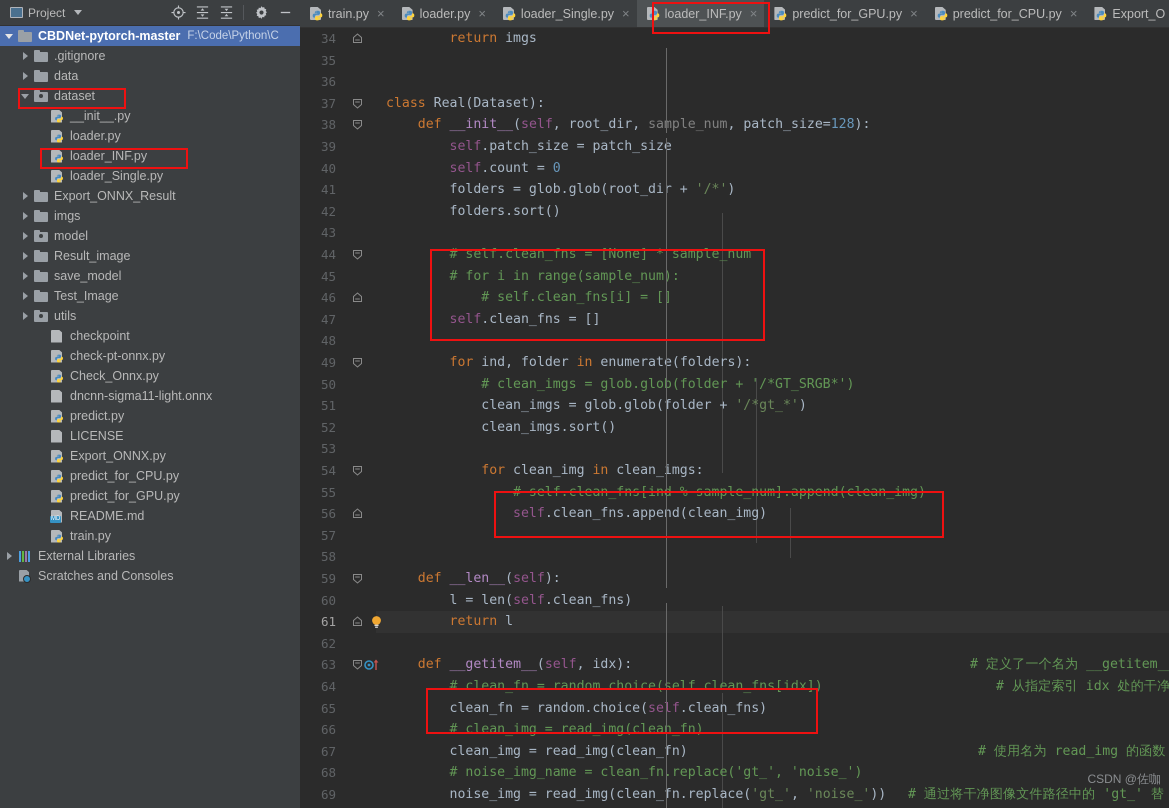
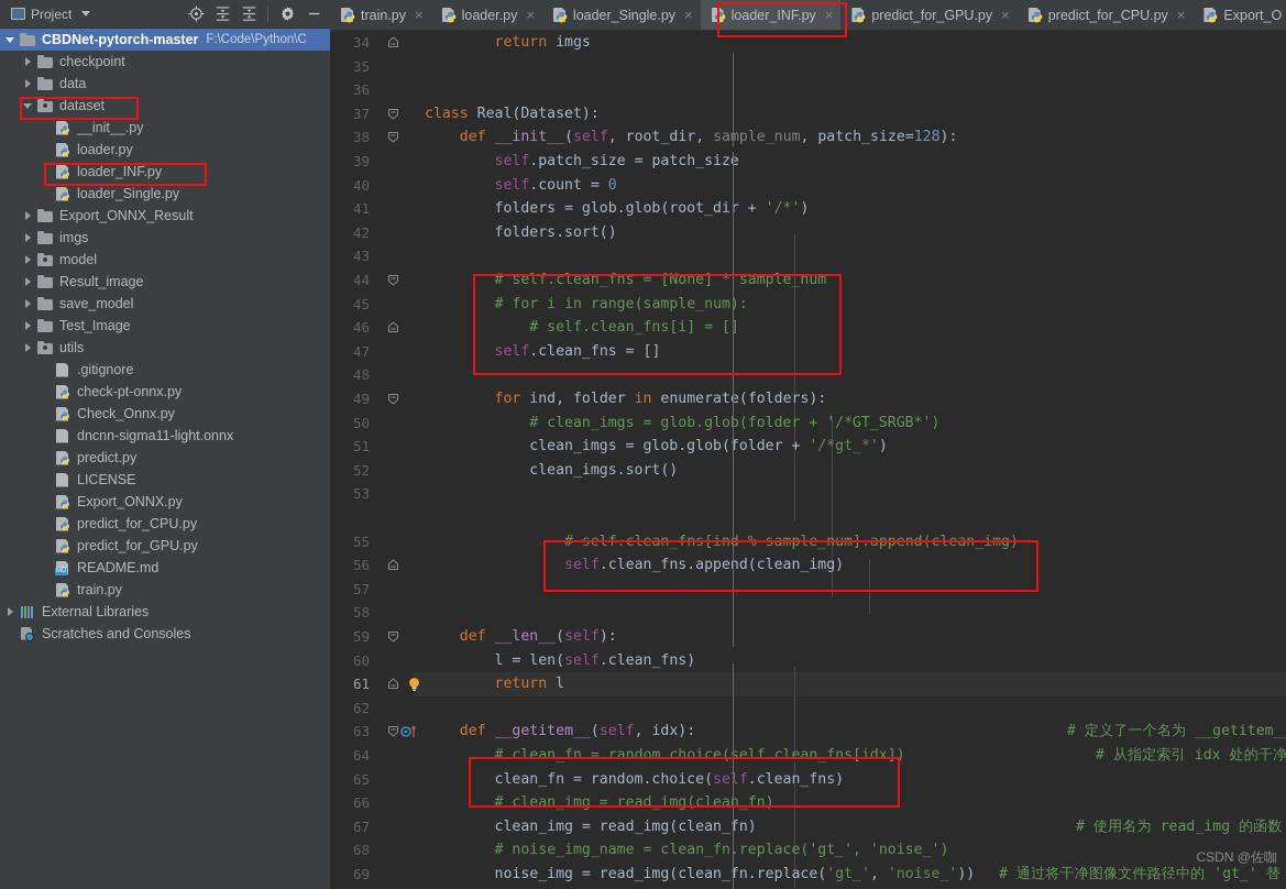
  Project
  CBDNet-pytorch-master
  F:\Code\Python\C
- .gitignore
+ checkpoint
  data
  dataset
  __init__.py
  loader.py
  loader_INF.py
  loader_Single.py
  Export_ONNX_Result
  imgs
  model
  Result_image
  save_model
  Test_Image
  utils
- checkpoint
+ .gitignore
  check-pt-onnx.py
  Check_Onnx.py
  dncnn-sigma11-light.onnx
  predict.py
  LICENSE
  Export_ONNX.py
  predict_for_CPU.py
  predict_for_GPU.py
  README.md
  train.py
  External Libraries
  Scratches and Consoles
  train.py
  ×
  loader.py
  ×
  loader_Single.py
  ×
  loader_INF.py
  ×
  predict_for_GPU.py
  ×
  predict_for_CPU.py
  ×
  Export_O
  34
  return imgs
  35
  36
  37
  class Real(Dataset):
  38
  def __init__(self, root_dir, sample_num, patch_size=128):
  39
  self.patch_size = patch_size
  40
  self.count = 0
  41
  folders = glob.glob(root_dir + '/*')
  42
  folders.sort()
  43
  44
  # self.clean_fns = [None] * sample_num
  45
  # for i in range(sample_num):
  46
  # self.clean_fns[i] = []
  47
  self.clean_fns = []
  48
  49
  for ind, folder in enumerate(folders):
  50
  # clean_imgs = glob.glob(folder + '/*GT_SRGB*')
  51
  clean_imgs = glob.glob(folder + '/*gt_*')
  52
  clean_imgs.sort()
  53
- 54
- for clean_img in clean_imgs:
  55
  # self.clean_fns[ind % sample_num].append(clean_img)
  56
  self.clean_fns.append(clean_img)
  57
  58
  59
  def __len__(self):
  60
  l = len(self.clean_fns)
  61
  return l
  62
  63
  def __getitem__(self, idx):
  64
  # clean_fn = random.choice(self.clean_fns[idx])
  65
  clean_fn = random.choice(self.clean_fns)
  66
  # clean_img = read_img(clean_fn)
  67
  clean_img = read_img(clean_fn)
  68
  # noise_img_name = clean_fn.replace('gt_', 'noise_')
  69
  noise_img = read_img(clean_fn.replace('gt_', 'noise_'))
  # 定义了一个名为 __getitem_
  # 从指定索引 idx 处的干净
  # 使用名为 read_img 的函数
  # 通过将干净图像文件路径中的 'gt_' 替
  CSDN @佐咖
